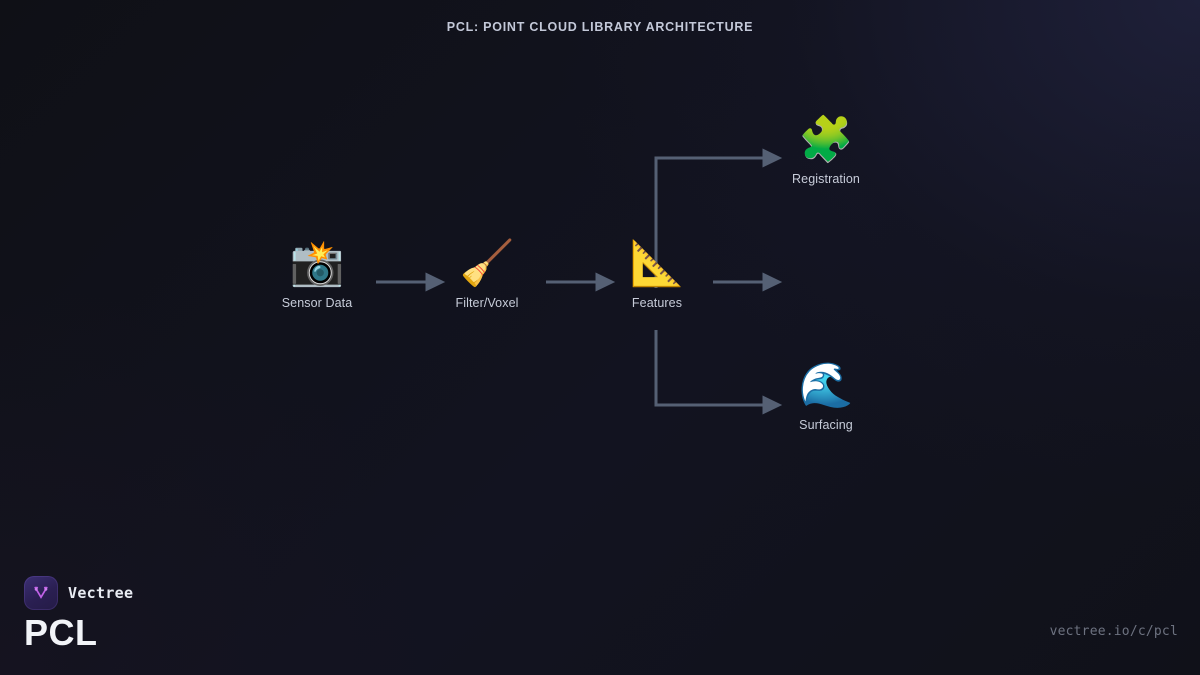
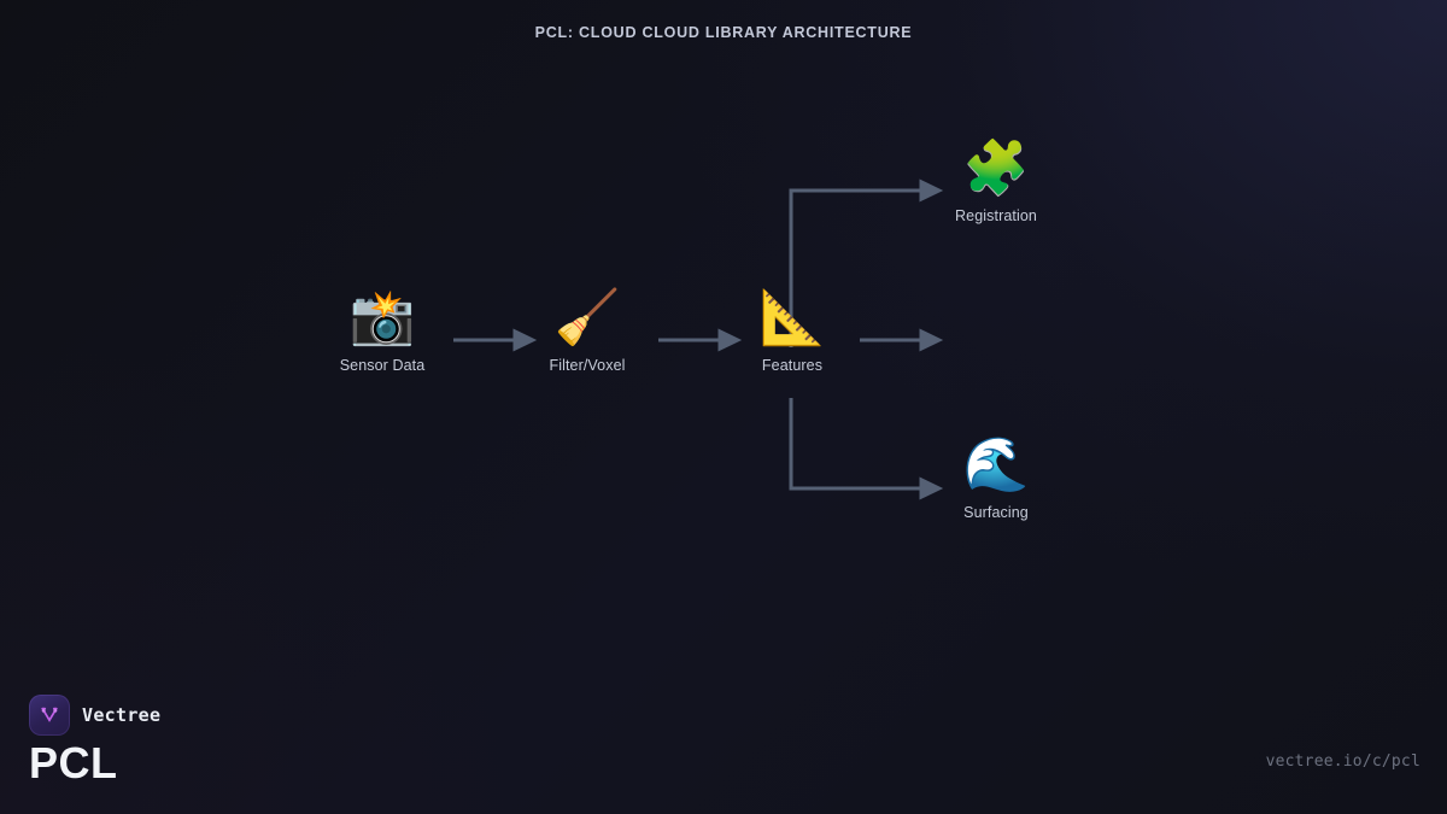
- PCL: POINT CLOUD LIBRARY ARCHITECTURE
+ PCL: CLOUD CLOUD LIBRARY ARCHITECTURE
  📸
  Sensor Data
  🧹
  Filter/Voxel
  📐
  Features
  🧩
  Registration
  🌊
  Surfacing
  Vectree
  PCL
  vectree.io/c/pcl
